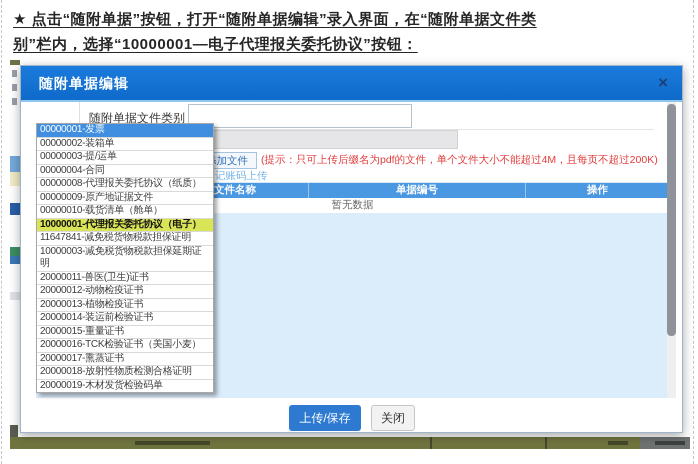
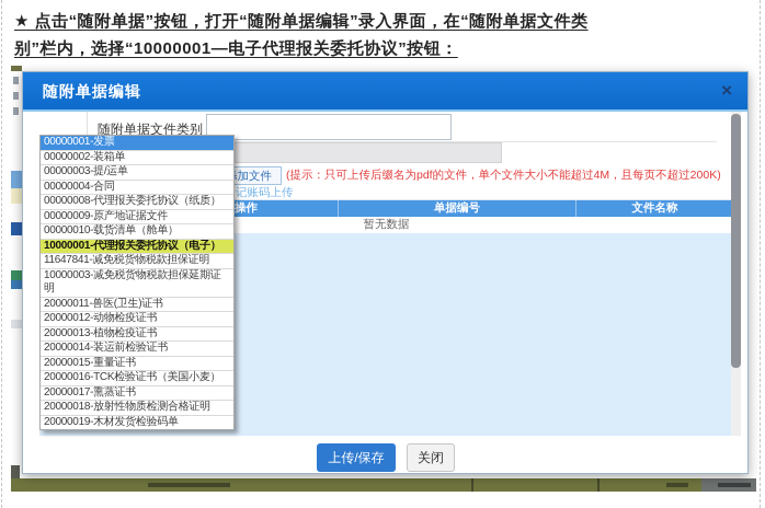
  ★ 点击“随附单据”按钮，打开“随附单据编辑”录入界面，在“随附单据文件类
  别”栏内，选择“10000001—电子代理报关委托协议”按钮：
  随附单据编辑
  ×
  随附单据文件类别
  加文件
  (提示：只可上传后缀名为pdf的文件，单个文件大小不能超过4M，且每页不超过200K)
  记账码上传
- 文件名称
+ 操作
  单据编号
- 操作
+ 文件名称
  暂无数据
  上传/保存
  关闭
  00000001-发票
  00000002-装箱单
  00000003-提/运单
  00000004-合同
  00000008-代理报关委托协议（纸质）
  00000009-原产地证据文件
  00000010-载货清单（舱单）
  10000001-代理报关委托协议（电子）
  11647841-减免税货物税款担保证明
  10000003-减免税货物税款担保延期证明
  20000011-兽医(卫生)证书
  20000012-动物检疫证书
  20000013-植物检疫证书
  20000014-装运前检验证书
  20000015-重量证书
  20000016-TCK检验证书（美国小麦）
  20000017-熏蒸证书
  20000018-放射性物质检测合格证明
  20000019-木材发货检验码单
